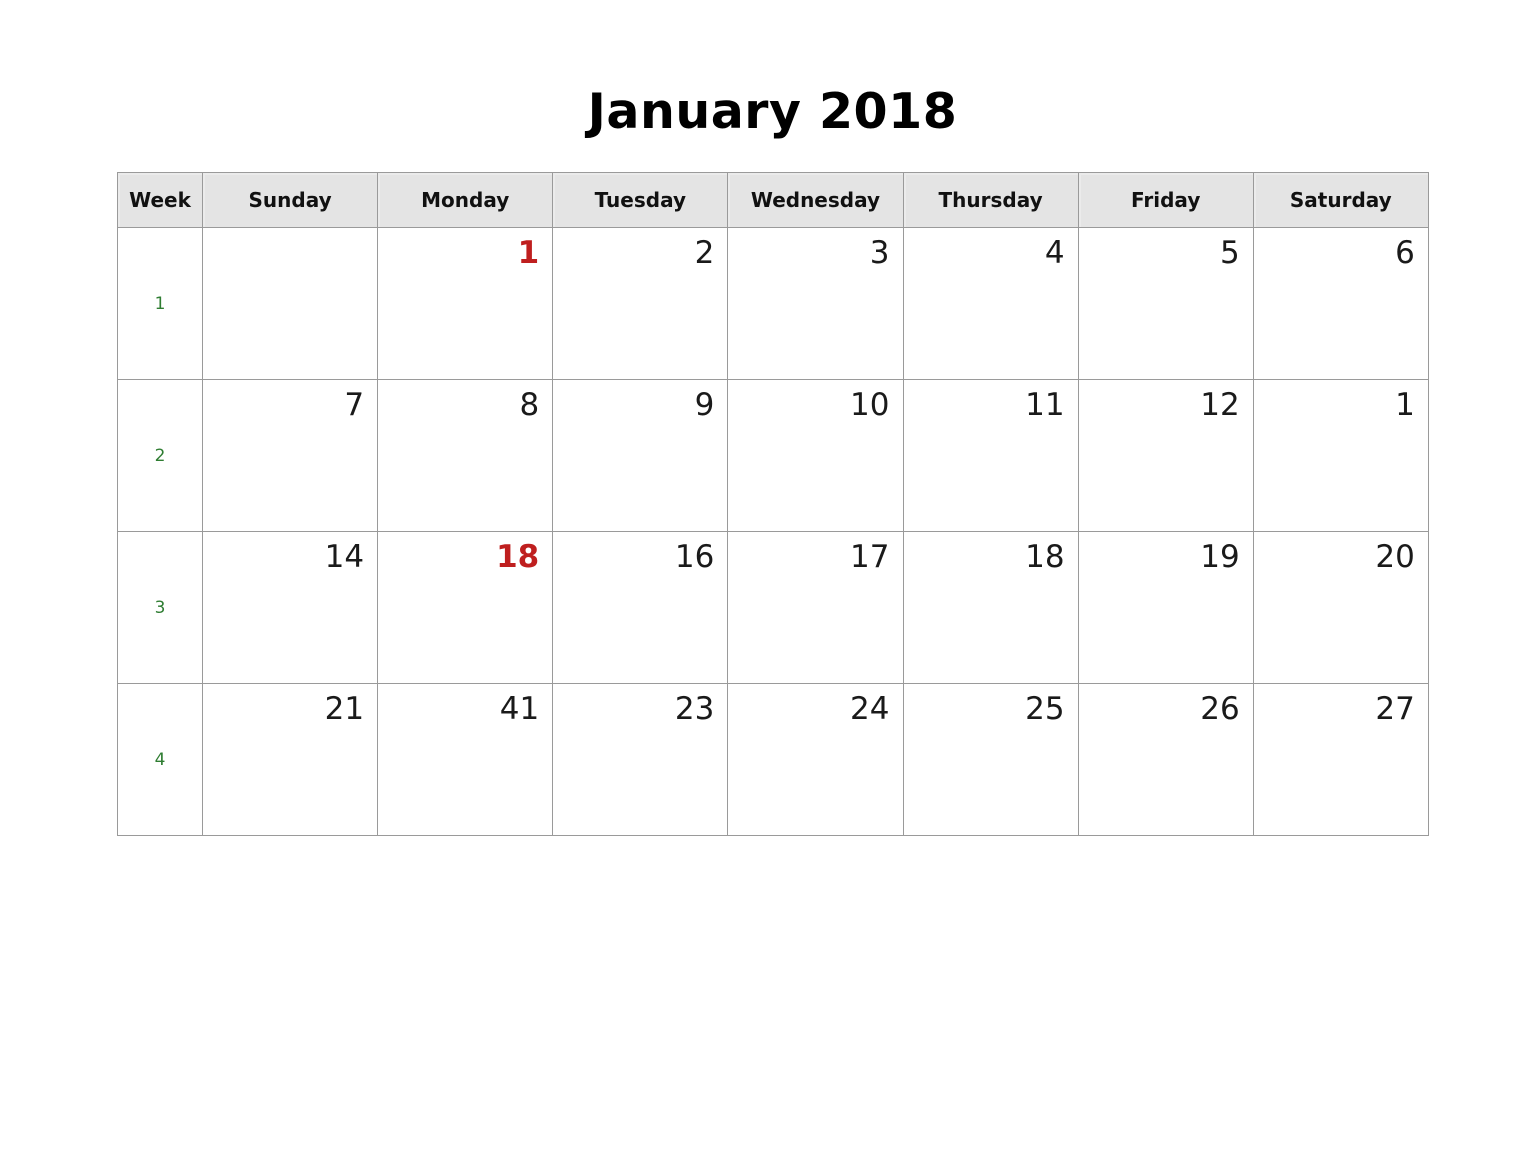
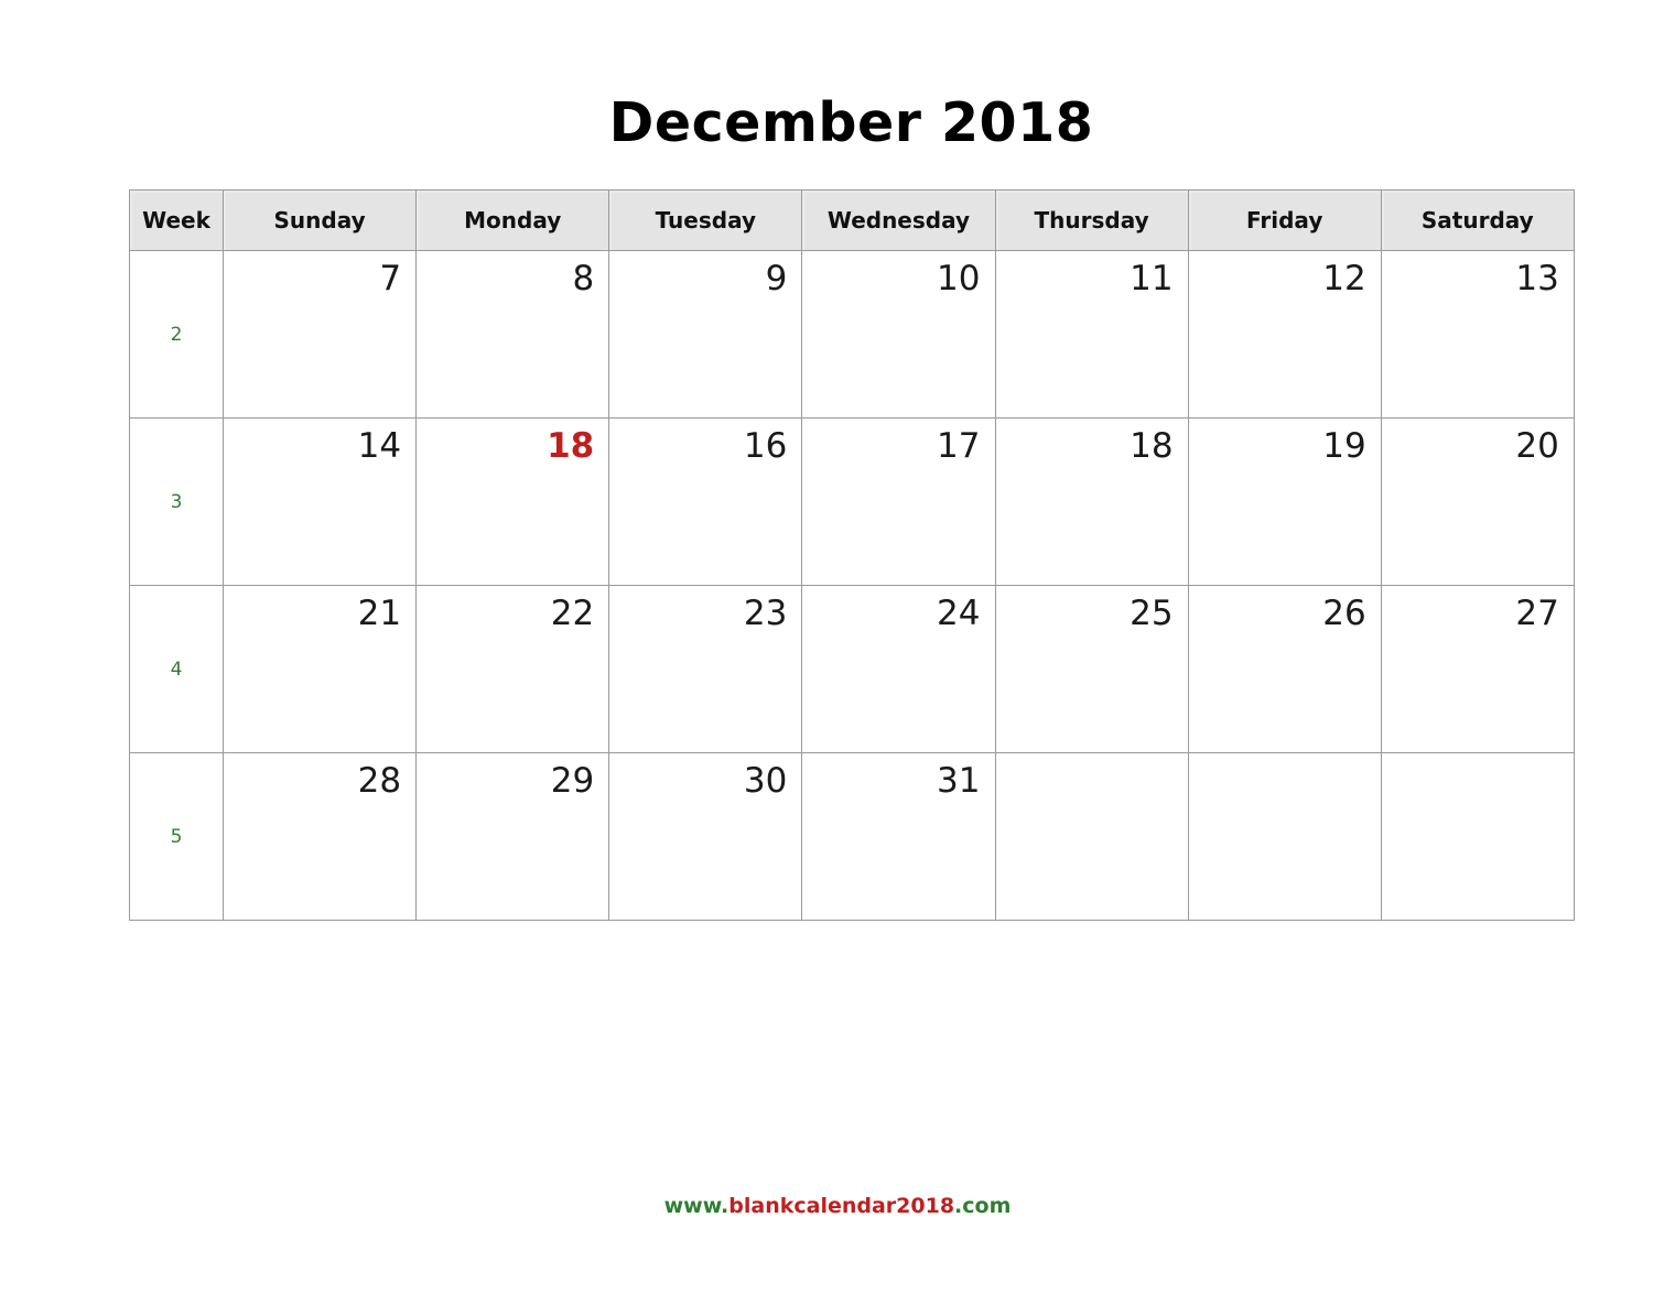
- January 2018
+ December 2018
  Week	Sunday	Monday	Tuesday	Wednesday	Thursday	Friday	Saturday
- 1		1	2	3	4	5	6
- 2	7	8	9	10	11	12	1
+ 2	7	8	9	10	11	12	13
  3	14	18	16	17	18	19	20
- 4	21	41	23	24	25	26	27
+ 4	21	22	23	24	25	26	27
+ 5	28	29	30	31
+ www.blankcalendar2018.com
